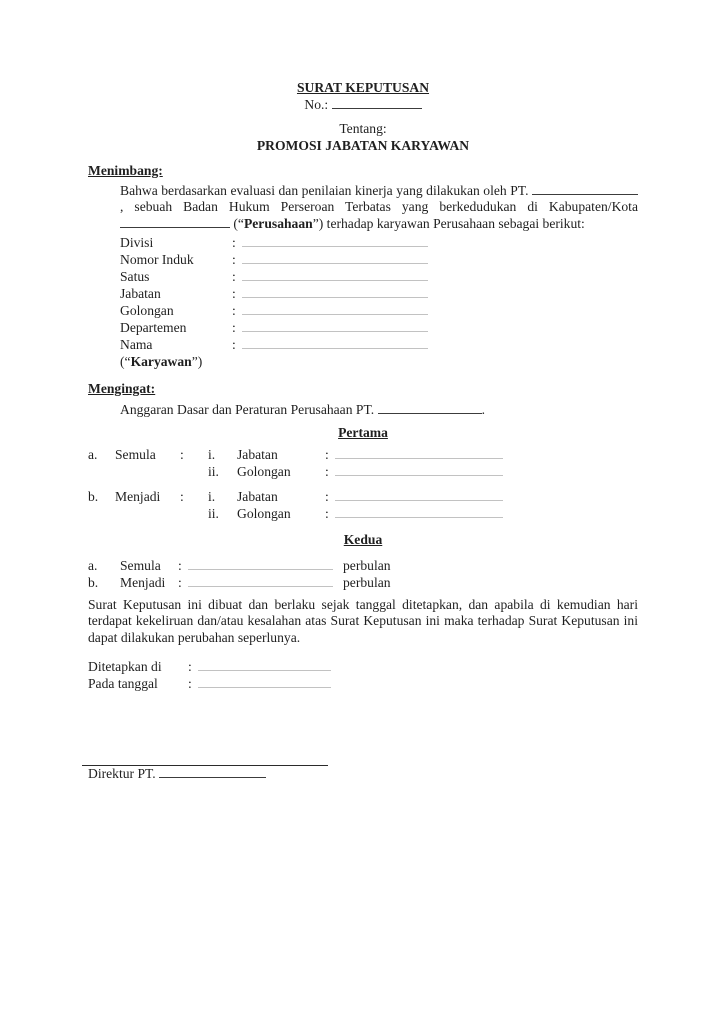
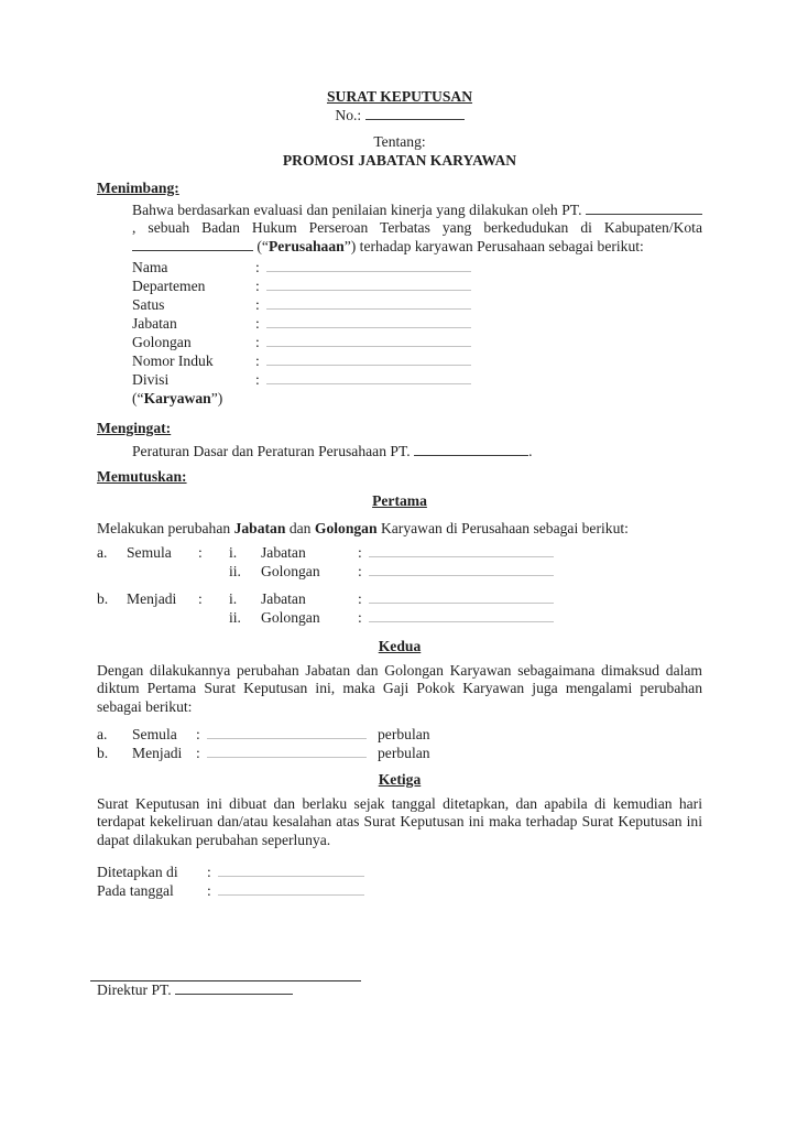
  SURAT KEPUTUSAN
  No.:
  Tentang:
  PROMOSI JABATAN KARYAWAN
  Menimbang:
  Bahwa berdasarkan evaluasi dan penilaian kinerja yang dilakukan oleh PT. , sebuah Badan Hukum Perseroan Terbatas yang berkedudukan di Kabupaten/Kota (“Perusahaan”) terhadap karyawan Perusahaan sebagai berikut:
- Divisi
+ Nama
  :
- Nomor Induk
+ Departemen
  :
  Satus
  :
  Jabatan
  :
  Golongan
  :
- Departemen
+ Nomor Induk
  :
- Nama
+ Divisi
  :
  (“Karyawan”)
  Mengingat:
- Anggaran Dasar dan Peraturan Perusahaan PT. .
+ Peraturan Dasar dan Peraturan Perusahaan PT. .
+ Memutuskan:
  Pertama
+ Melakukan perubahan Jabatan dan Golongan Karyawan di Perusahaan sebagai berikut:
  a.
  Semula
  :
  i.
  Jabatan
  :
  ii.
  Golongan
  :
  b.
  Menjadi
  :
  i.
  Jabatan
  :
  ii.
  Golongan
  :
  Kedua
+ Dengan dilakukannya perubahan Jabatan dan Golongan Karyawan sebagaimana dimaksud dalam diktum Pertama Surat Keputusan ini, maka Gaji Pokok Karyawan juga mengalami perubahan sebagai berikut:
  a.
  Semula
  :
  perbulan
  b.
  Menjadi
  :
  perbulan
+ Ketiga
  Surat Keputusan ini dibuat dan berlaku sejak tanggal ditetapkan, dan apabila di kemudian hari terdapat kekeliruan dan/atau kesalahan atas Surat Keputusan ini maka terhadap Surat Keputusan ini dapat dilakukan perubahan seperlunya.
  Ditetapkan di
  :
  Pada tanggal
  :
  Direktur PT.
